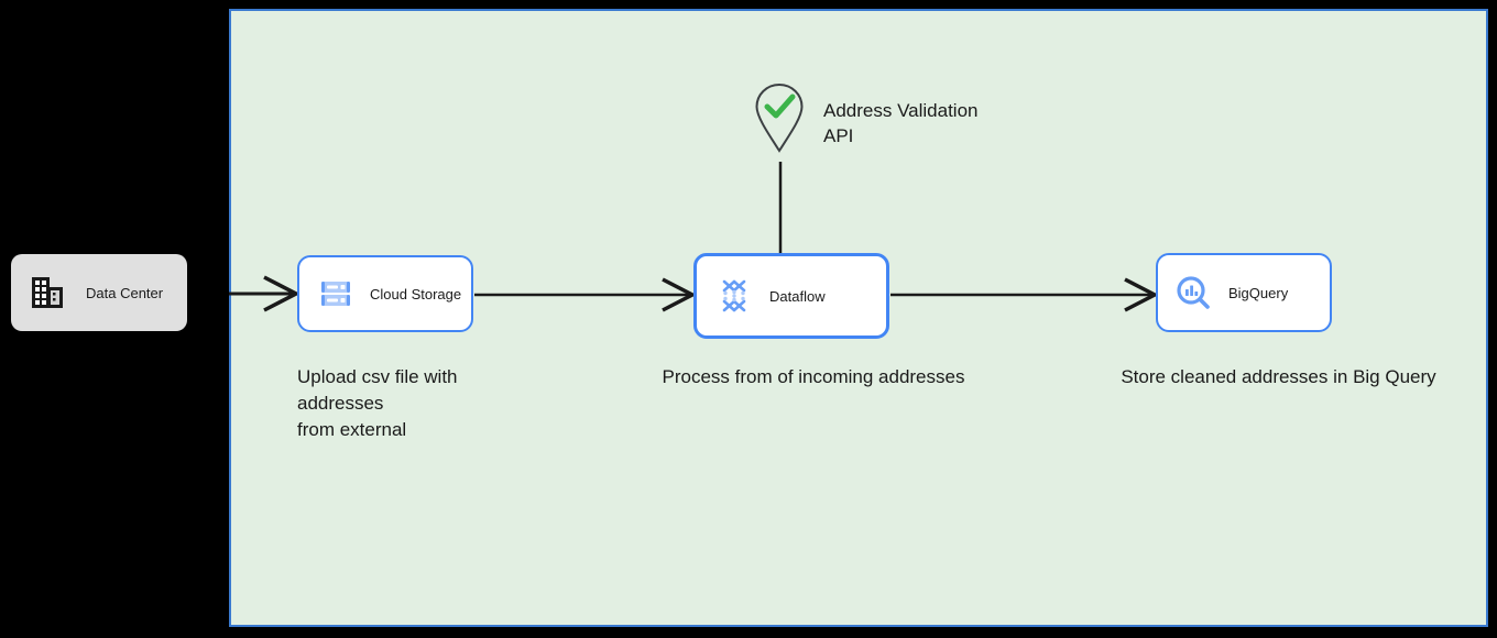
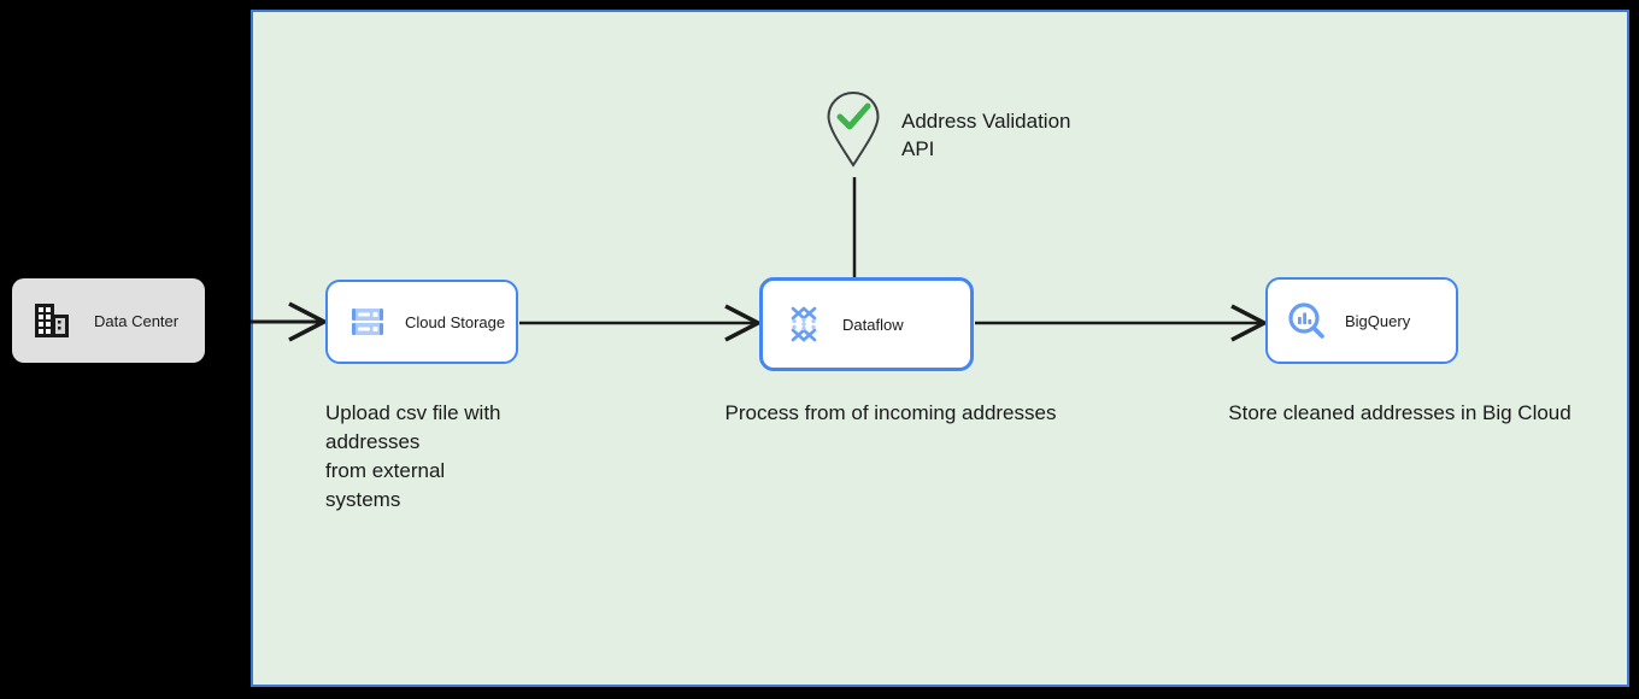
  Data Center
  Cloud Storage
  Dataflow
  BigQuery
  Address Validation
  API
  Upload csv file with
  addresses
  from external
+ systems
  Process from of incoming addresses
- Store cleaned addresses in Big Query
+ Store cleaned addresses in Big Cloud
